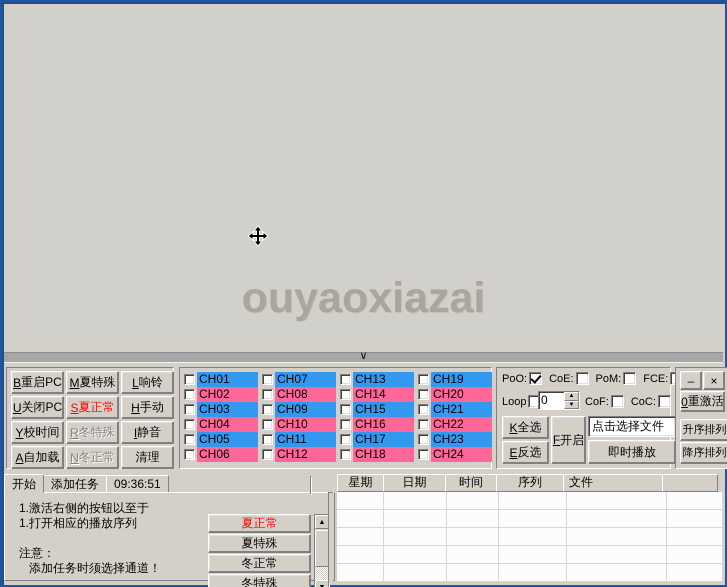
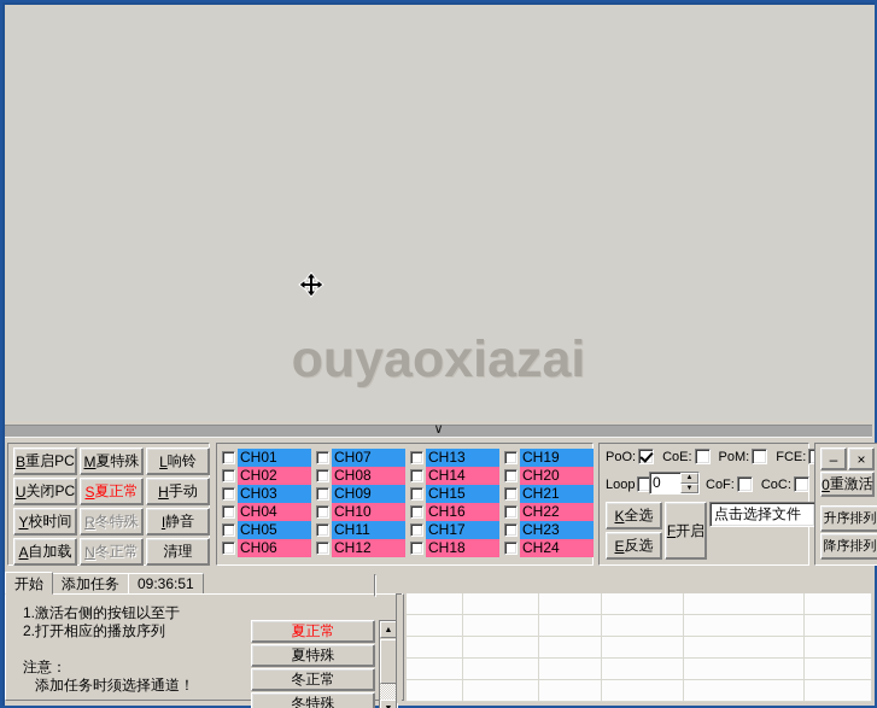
  ouyaoxiazai
  ∨
  B
  重启PC
  M
  夏特殊
  L
  响铃
  U
  关闭PC
  S
  夏正常
  H
  手动
  Y
  校时间
  R
  冬特殊
  I
  静音
  A
  自加载
  N
  冬正常
  清理
  CH01
  CH02
  CH03
  CH04
  CH05
  CH06
  CH07
  CH08
  CH09
  CH10
  CH11
  CH12
  CH13
  CH14
  CH15
  CH16
  CH17
  CH18
  CH19
  CH20
  CH21
  CH22
  CH23
  CH24
  PoO:
  CoE:
  PoM:
  FCE:
  Loop
  0
  CoF:
  CoC:
  K
  全选
  E
  反选
  F
  开启
  点击选择文件
- 即时播放
  –
  ×
  0
  重激活
  升序排列
  降序排列
  开始
  添加任务
  09:36:51
- 1.激活右侧的按钮以至于 1.打开相应的播放序列
+ 1.激活右侧的按钮以至于 2.打开相应的播放序列
  注意：
  添加任务时须选择通道！
  夏正常
  夏特殊
  冬正常
  冬特殊
- 星期
- 日期
- 时间
- 序列
- 文件
